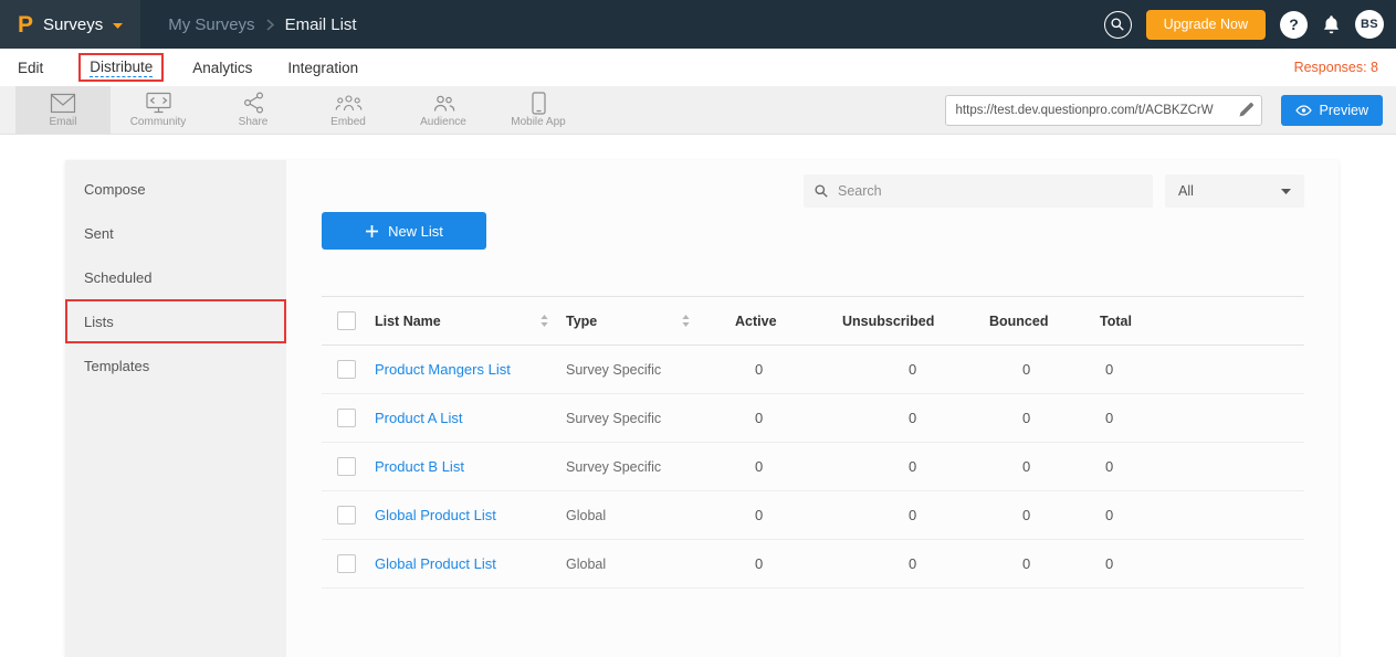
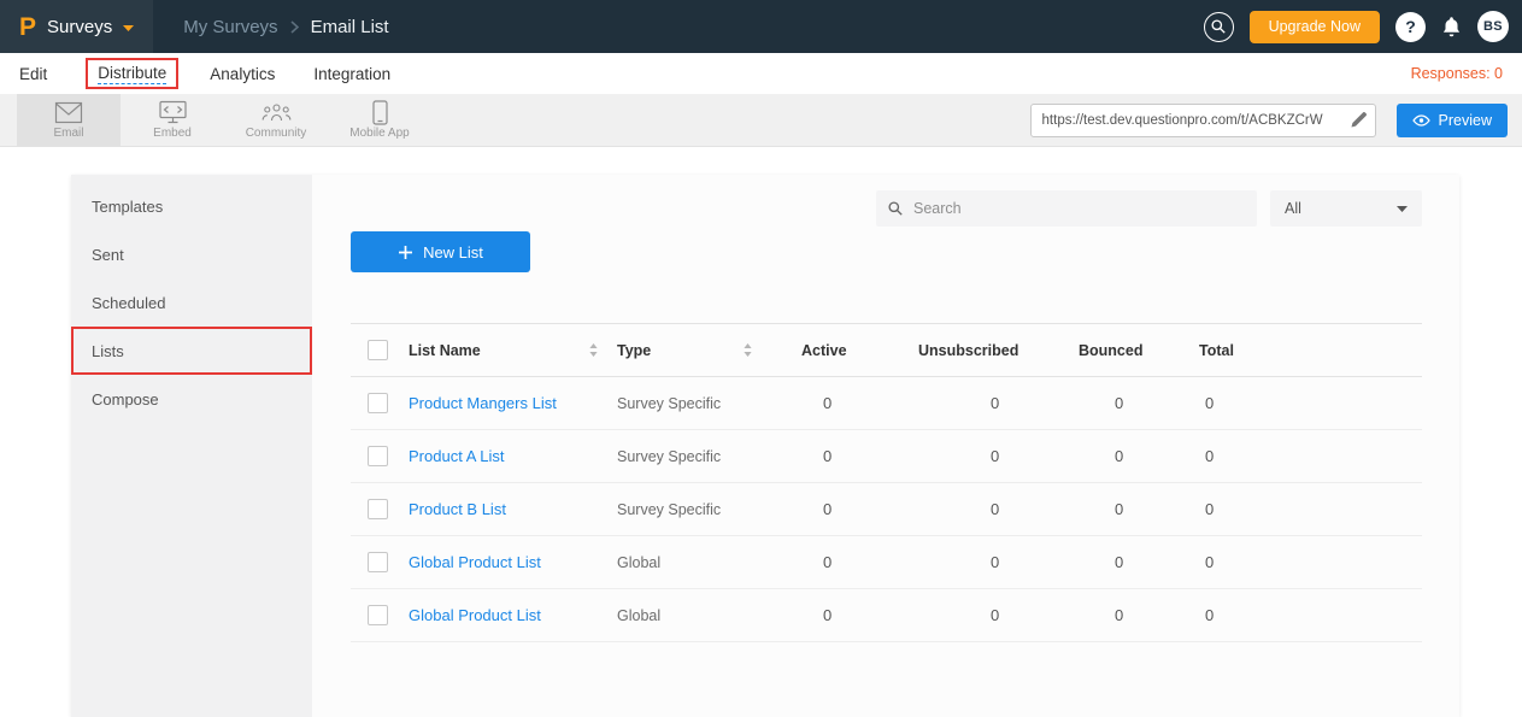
  P
  Surveys
  My Surveys
  Email List
  Upgrade Now
  ?
  BS
  Edit
  Distribute
  Analytics
  Integration
- Responses: 8
+ Responses: 0
  Email
- Community
+ Embed
- Share
- Embed
+ Community
- Audience
  Mobile App
  https://test.dev.questionpro.com/t/ACBKZCrW
  Preview
- Compose
+ Templates
  Sent
  Scheduled
  Lists
- Templates
+ Compose
  Search
  All
  New List
  	List Name	Type	Active	Unsubscribed	Bounced	Total
  	Product Mangers List	Survey Specific	0	0	0	0
  	Product A List	Survey Specific	0	0	0	0
  	Product B List	Survey Specific	0	0	0	0
  	Global Product List	Global	0	0	0	0
  	Global Product List	Global	0	0	0	0
